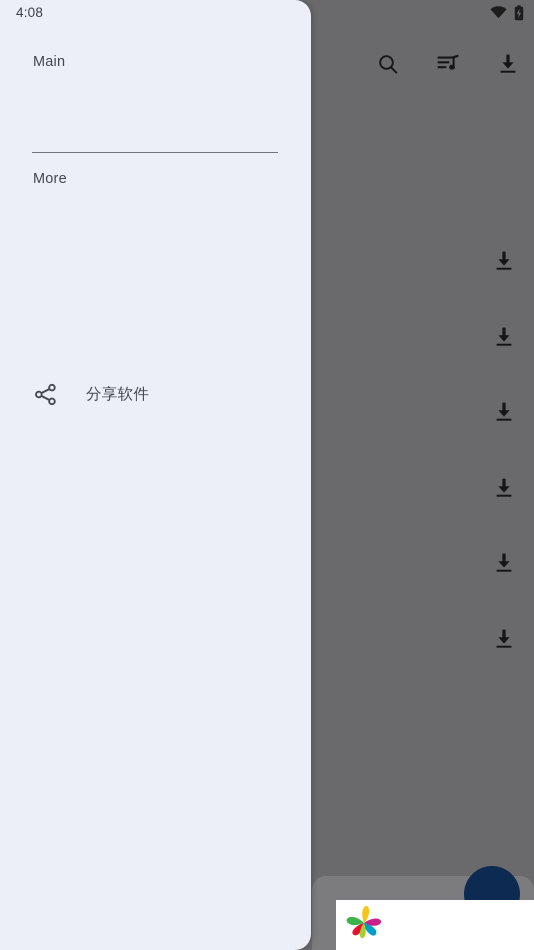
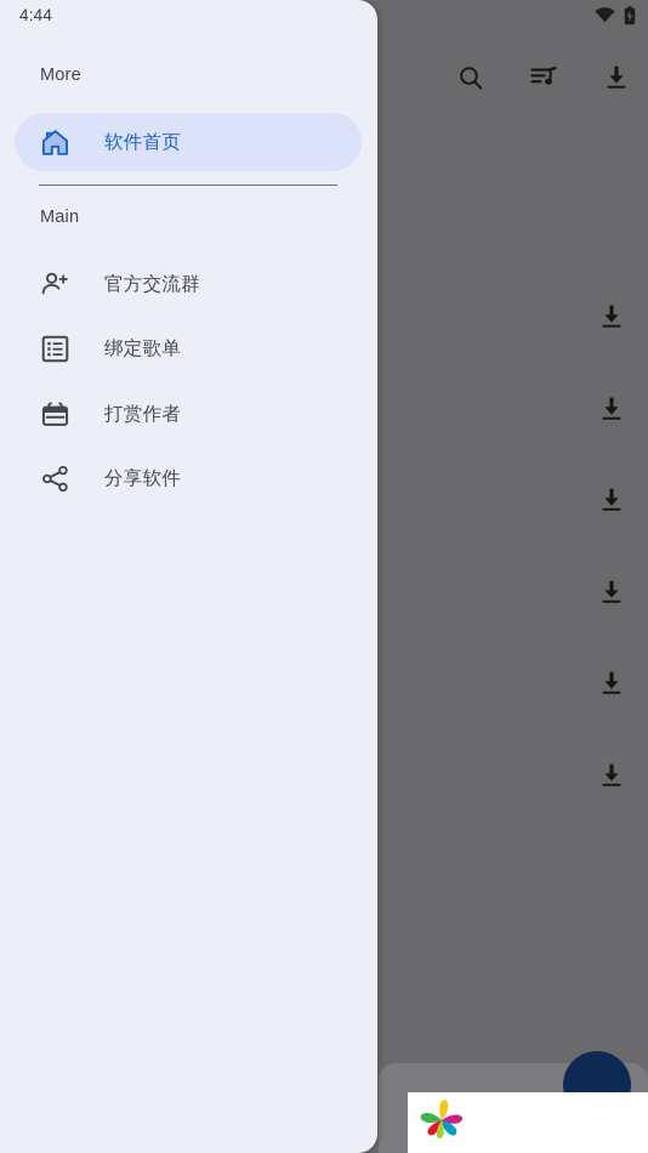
- 4:08
+ 4:44
- Main
+ More
+ 软件首页
- More
+ Main
+ 官方交流群
+ 绑定歌单
+ 打赏作者
  分享软件
